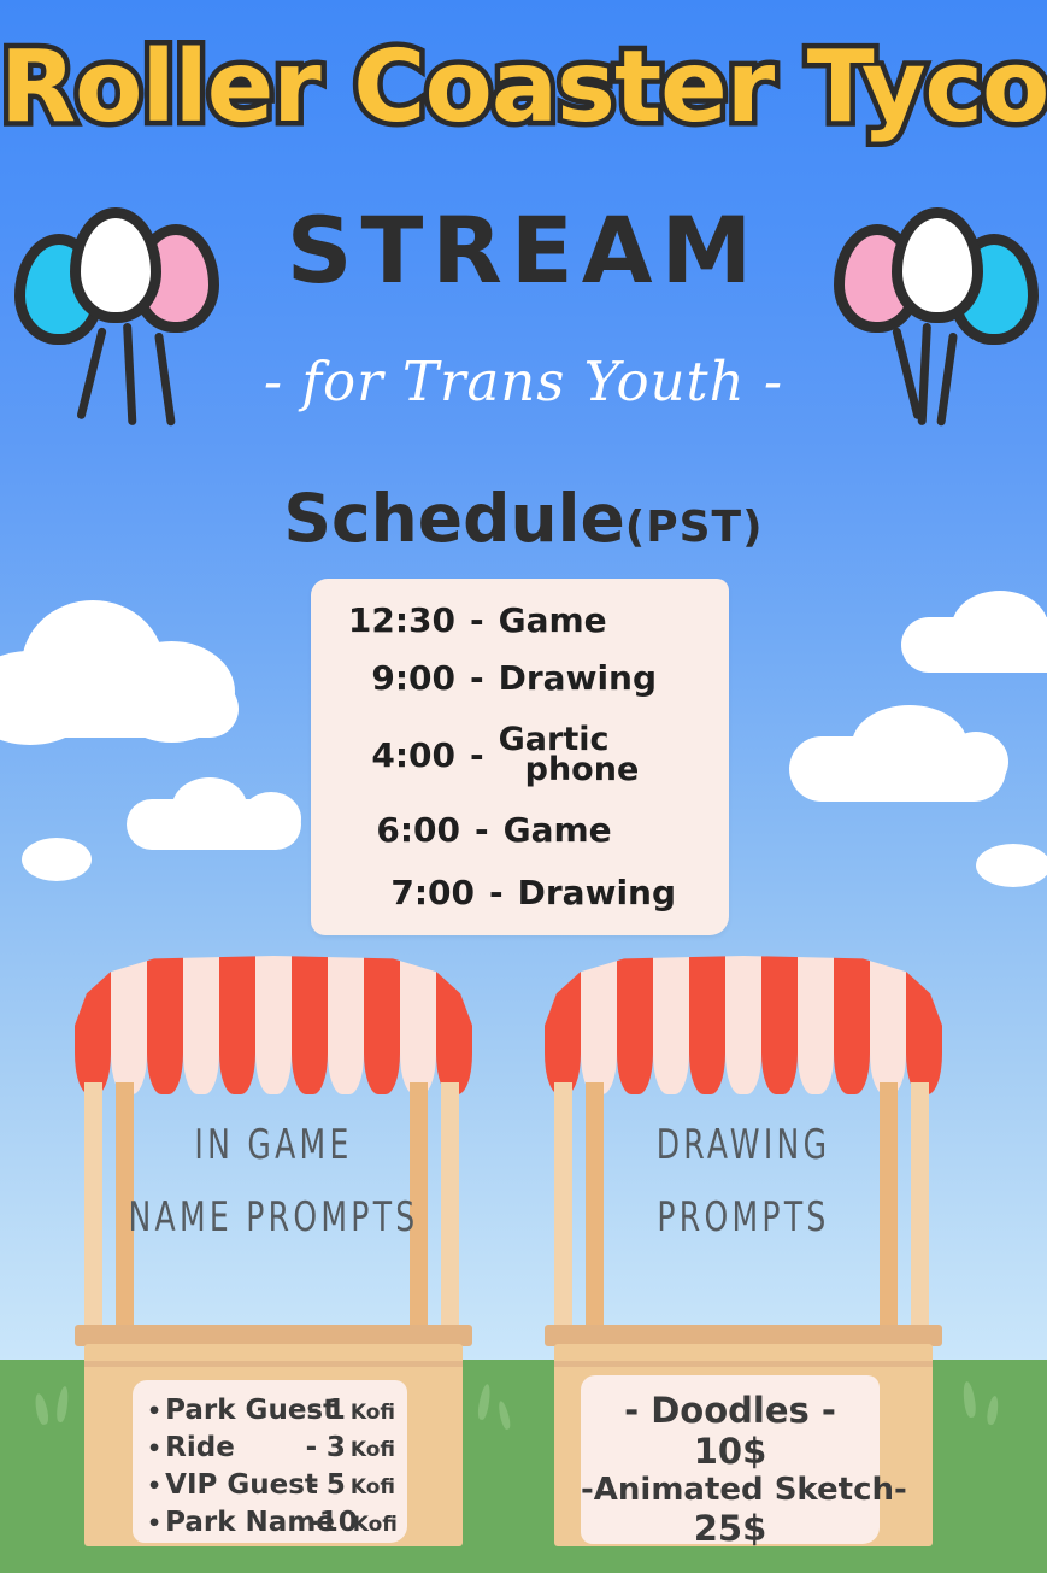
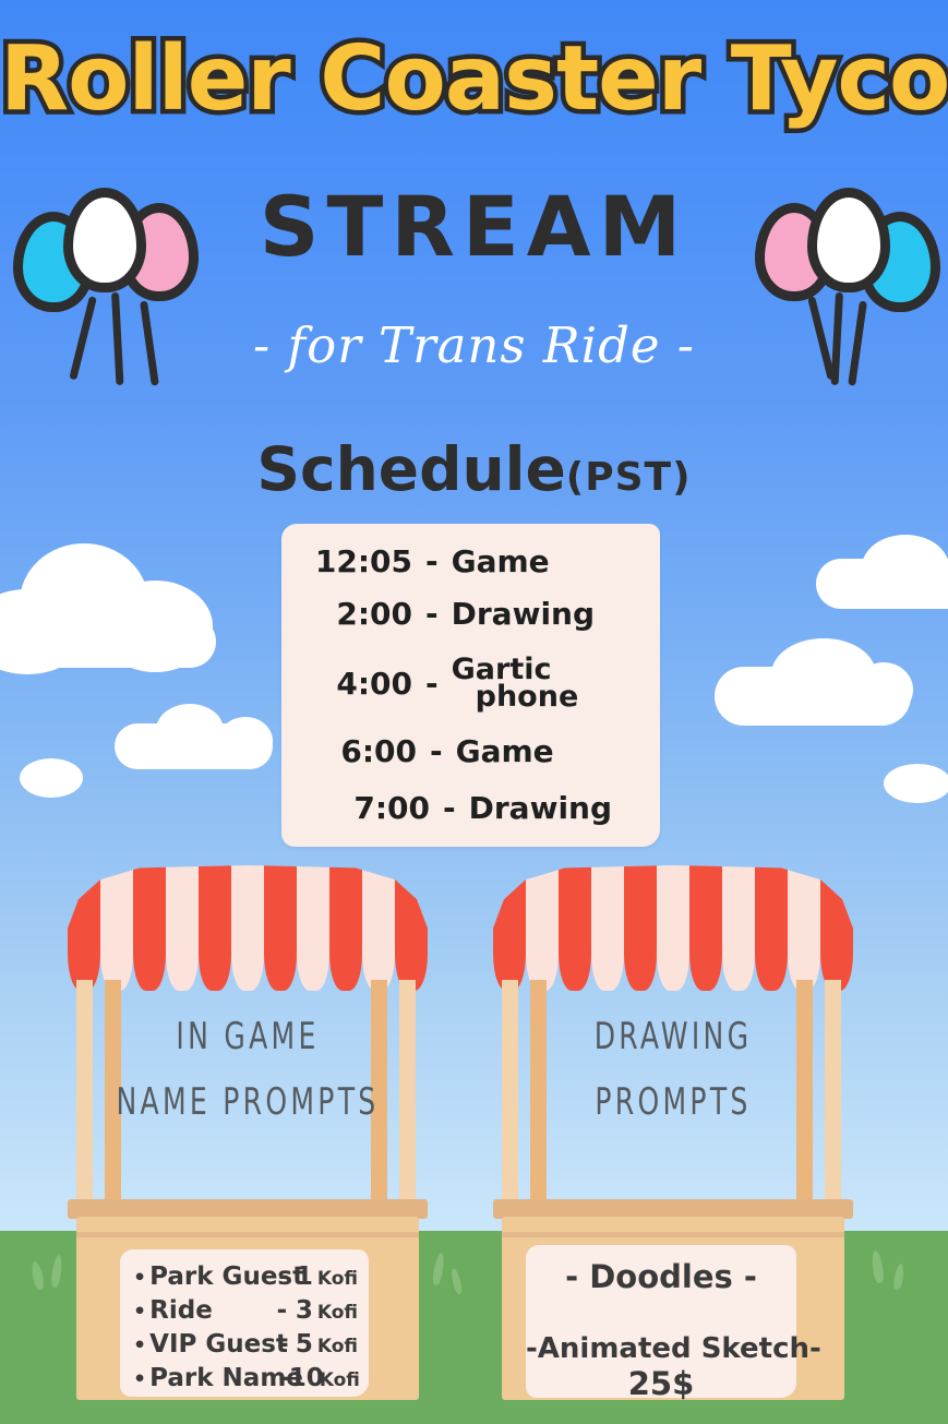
  Roller Coaster Tyco
  STREAM
- - for Trans Youth -
+ - for Trans Ride -
  Schedule(PST)
- 12:30
+ 12:05
  -
  Game
- 9:00
+ 2:00
  -
  Drawing
  4:00
  -
  Gartic
  phone
  6:00
  -
  Game
  7:00
  -
  Drawing
  IN GAME
  NAME PROMPTS
  •
  Park Gue
  -
  1
  Kofi
  •
  Ride
  -
  3
  Kofi
  •
  VIP Gues
  -
  5
  Kofi
  •
  Park Nam
  -
  10
  Kofi
  DRAWING
  PROMPTS
  - Doodles -
- 10$
  -Animated Sketch-
  25$
